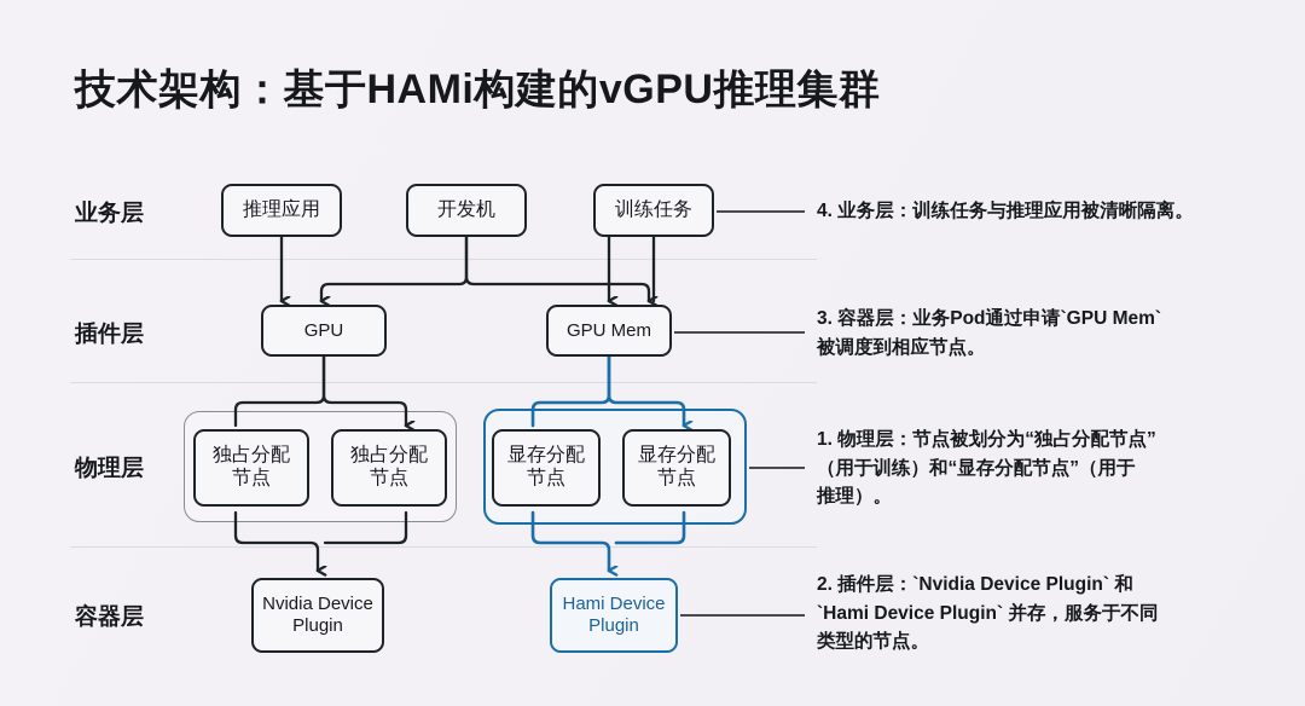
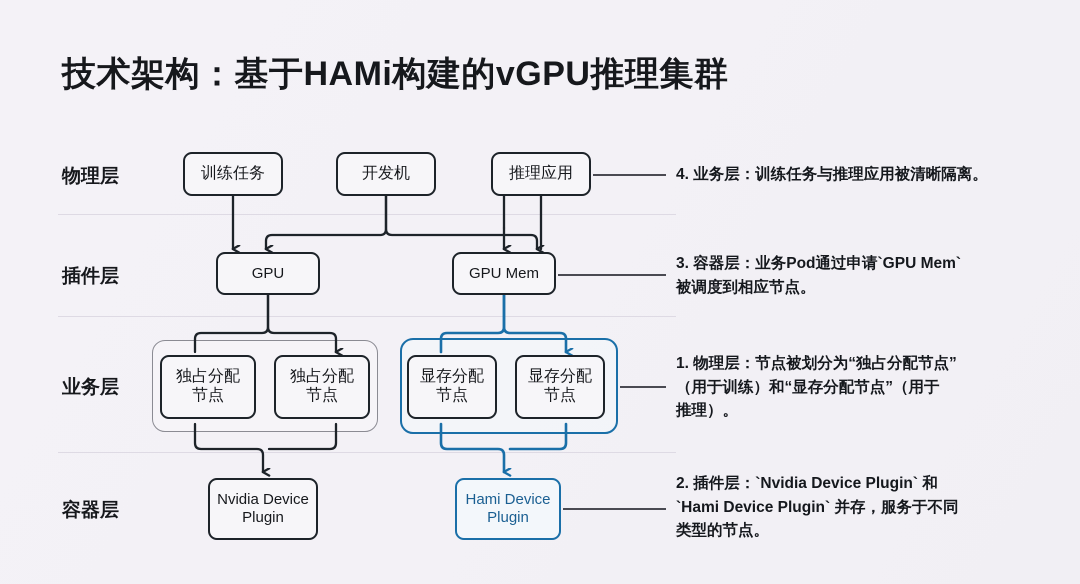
  技术架构：基于HAMi构建的vGPU推理集群
- 业务层
+ 物理层
  插件层
- 物理层
+ 业务层
  容器层
- 推理应用
+ 训练任务
  开发机
- 训练任务
+ 推理应用
  GPU
  GPU Mem
  独占分配
  节点
  独占分配
  节点
  显存分配
  节点
  显存分配
  节点
  Nvidia Device
  Plugin
  Hami Device
  Plugin
  4. 业务层：训练任务与推理应用被清晰隔离。
  3. 容器层：业务Pod通过申请`GPU Mem`
  被调度到相应节点。
  1. 物理层：节点被划分为“独占分配节点”
  （用于训练）和“显存分配节点”（用于
  推理）。
  2. 插件层：`Nvidia Device Plugin` 和
  `Hami Device Plugin` 并存，服务于不同
  类型的节点。
